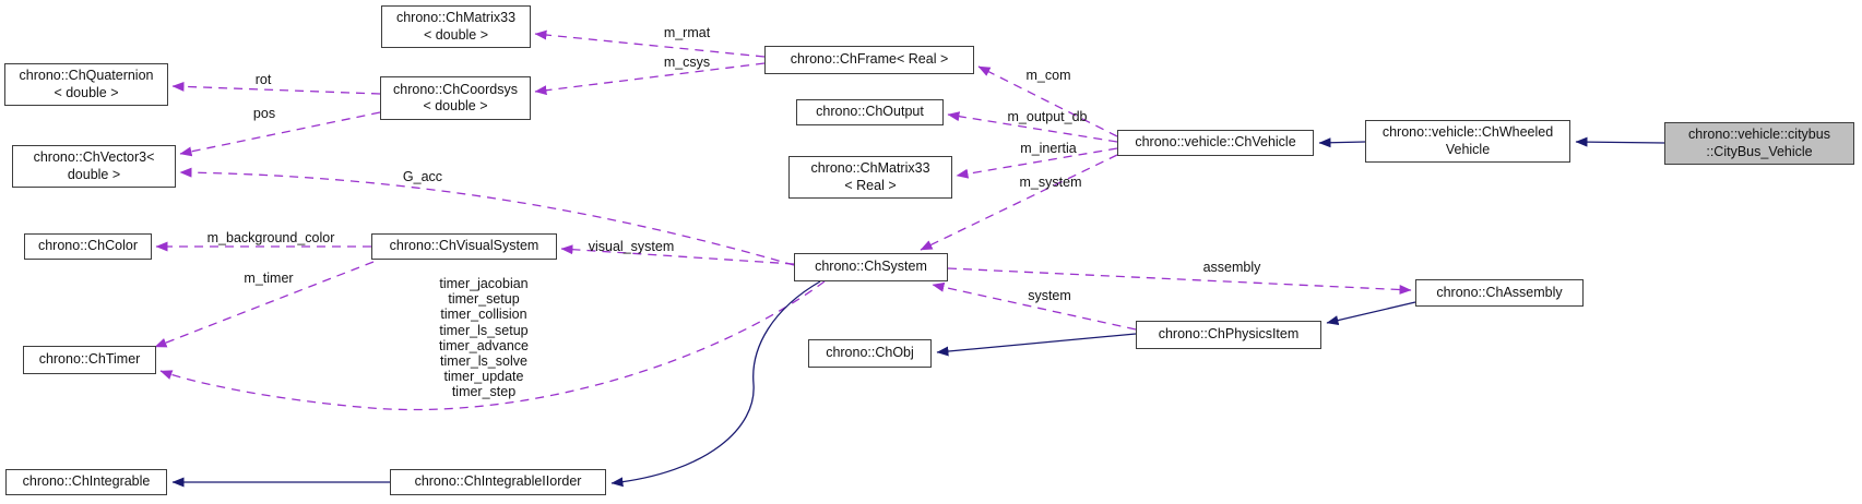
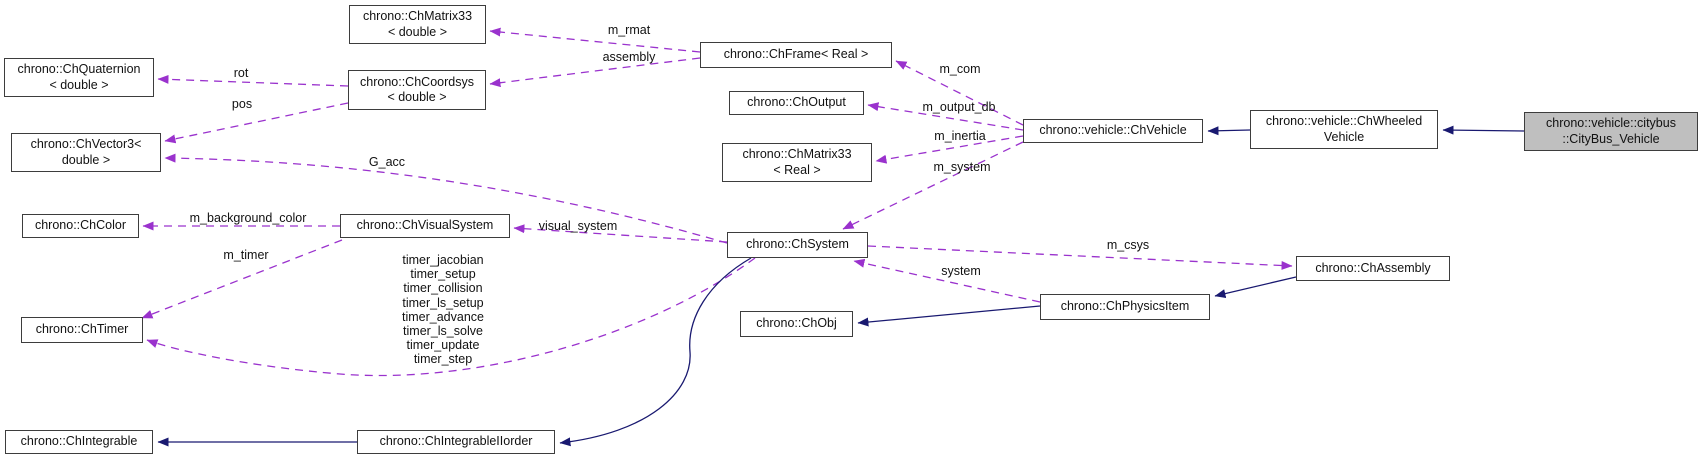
  chrono::ChMatrix33
  < double >
  chrono::ChQuaternion
  < double >
  chrono::ChCoordsys
  < double >
  chrono::ChVector3<
  double >
  chrono::ChFrame< Real >
  chrono::ChOutput
  chrono::ChMatrix33
  < Real >
  chrono::vehicle::ChVehicle
  chrono::vehicle::ChWheeled
  Vehicle
  chrono::vehicle::citybus
  ::CityBus_Vehicle
  chrono::ChColor
  chrono::ChVisualSystem
  chrono::ChSystem
  chrono::ChTimer
  chrono::ChObj
  chrono::ChPhysicsItem
  chrono::ChAssembly
  chrono::ChIntegrable
  chrono::ChIntegrableIIorder
  rot
  pos
  G_acc
  m_rmat
- m_csys
+ assembly
  m_com
  m_output_db
  m_inertia
  m_system
- assembly
+ m_csys
  system
  visual_system
  m_background_color
  m_timer
  timer_jacobian
  timer_setup
  timer_collision
  timer_ls_setup
  timer_advance
  timer_ls_solve
  timer_update
  timer_step
